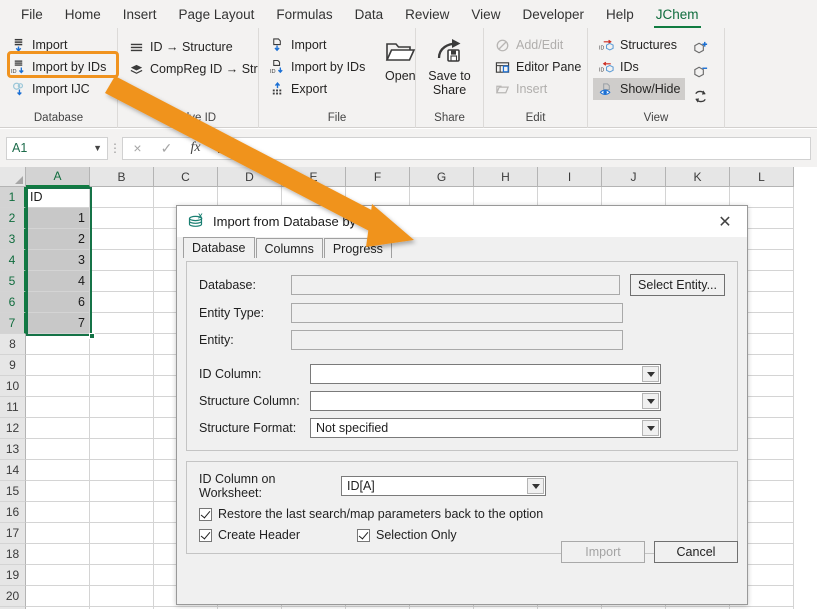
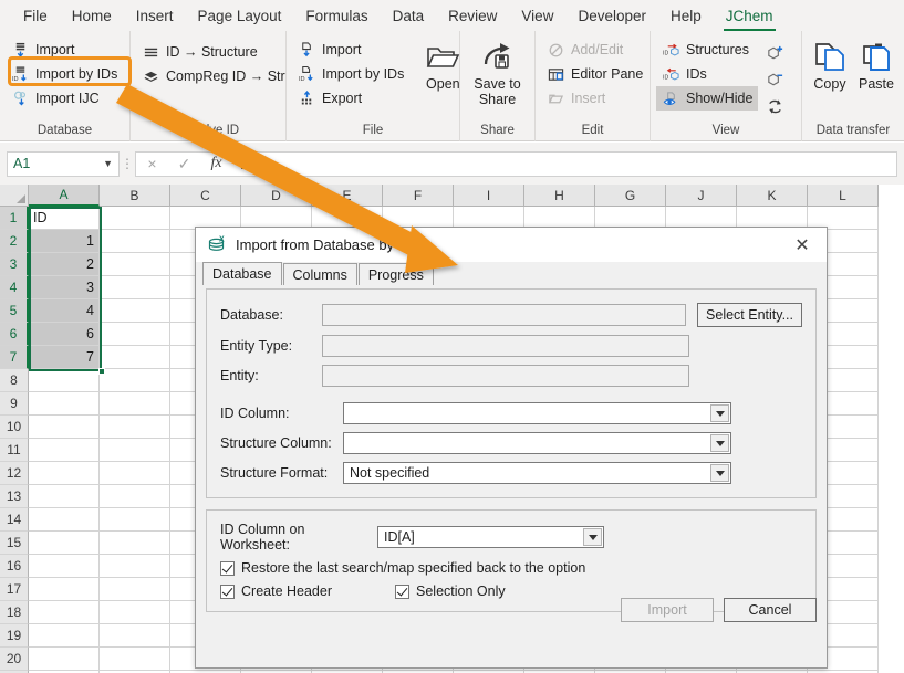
  File
  Home
  Insert
  Page Layout
  Formulas
  Data
  Review
  View
  Developer
  Help
  JChem
  Import
  Import by IDs
  Import IJC
  Database
  ID → Structure
  CompReg ID → Str
  Import
  Import by IDs
  Export
  Open
  File
  Save to
  Share
  Share
  Add/Edit
  Editor Pane
  Insert
  Edit
  Structures
  IDs
  Show/Hide
  View
+ Copy
+ Paste
+ Data transfer
  A1
  ▼
  ⋮
  ×
  ✓
  fx
  A
  B
  C
  D
  E
  F
- G
+ I
  H
- I
+ G
  J
  K
  L
  1
  ID
  2
  1
  3
  2
  4
  3
  5
  4
  6
  6
  7
  7
  8
  9
  10
  11
  12
  13
  14
  15
  16
  17
  18
  19
  20
  Import from Database b
  ✕
  Database
  Columns
  Progress
  Database:
  Select Entity...
  Entity Type:
  Entity:
  ID Column:
  Structure Column:
  Structure Format:
  Not specified
  ID Column on Worksheet:
  ID[A]
- Restore the last search/map parameters back to the option
+ Restore the last search/map specified back to the option
  Create Header
  Selection Only
  Import
  Cancel
